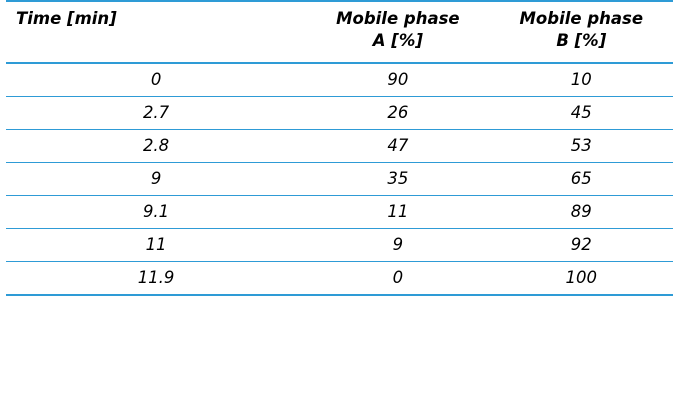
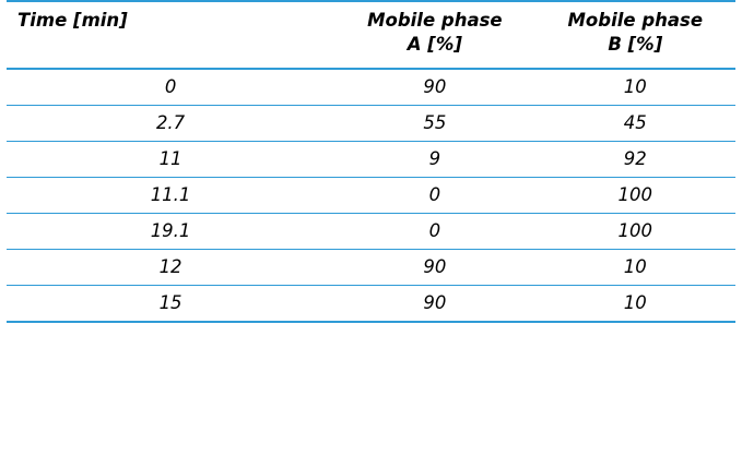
  Time [min]	Mobile phase A [%]	Mobile phase B [%]
  0	90	10
- 2.7	26	45
+ 2.7	55	45
- 2.8	47	53
- 9	35	65
- 9.1	11	89
  11	9	92
+ 11.1	0	100
- 11.9	0	100
+ 19.1	0	100
+ 12	90	10
+ 15	90	10
